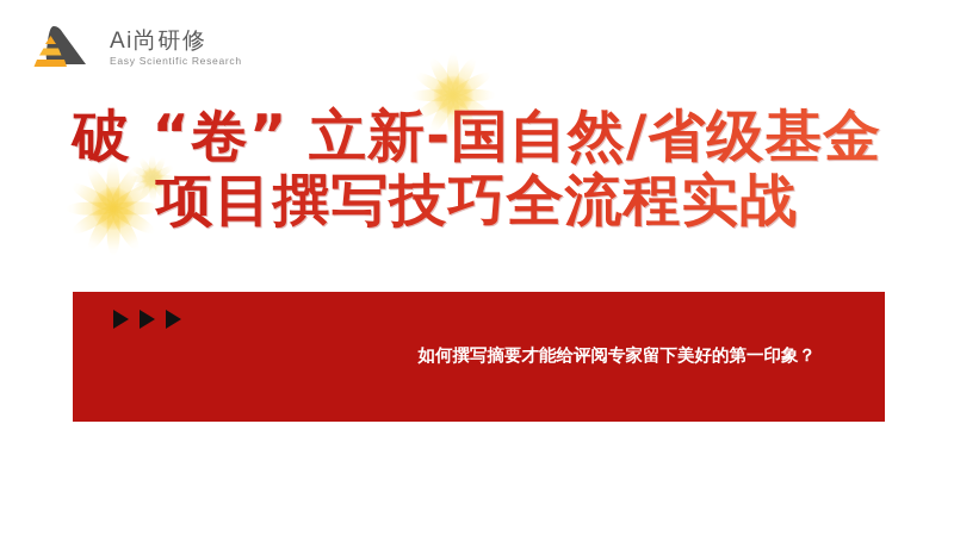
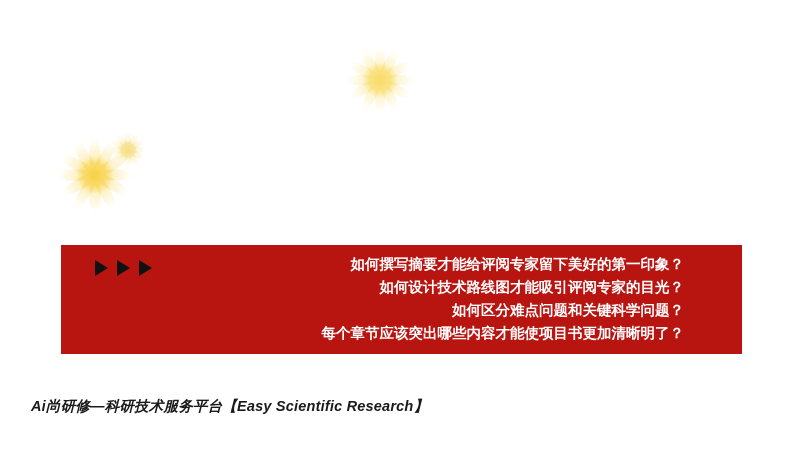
- Ai尚研修
- Easy Scientific Research
- 破 “卷” 立新-国自然/省级基金
- 项目撰写技巧全流程实战
  如何撰写摘要才能给评阅专家留下美好的第一印象？
+ 如何设计技术路线图才能吸引评阅专家的目光？
+ 如何区分难点问题和关键科学问题？
+ 每个章节应该突出哪些内容才能使项目书更加清晰明了？
+ Ai尚研修—科研技术服务平台【Easy Scientific Research】
